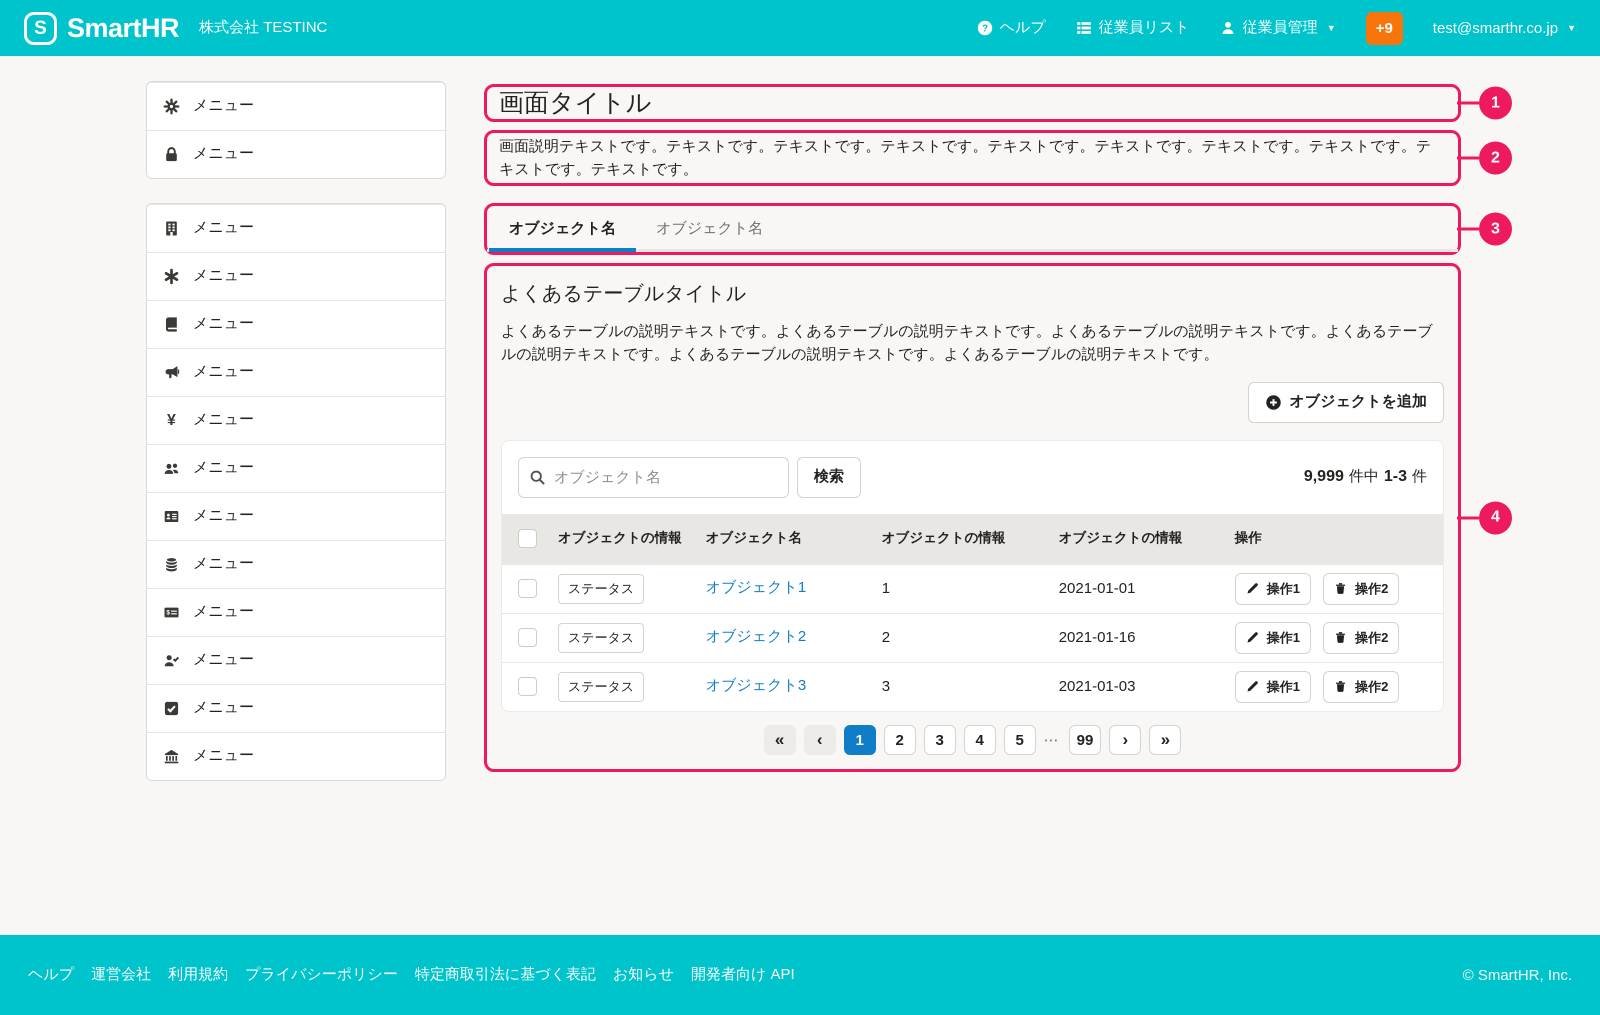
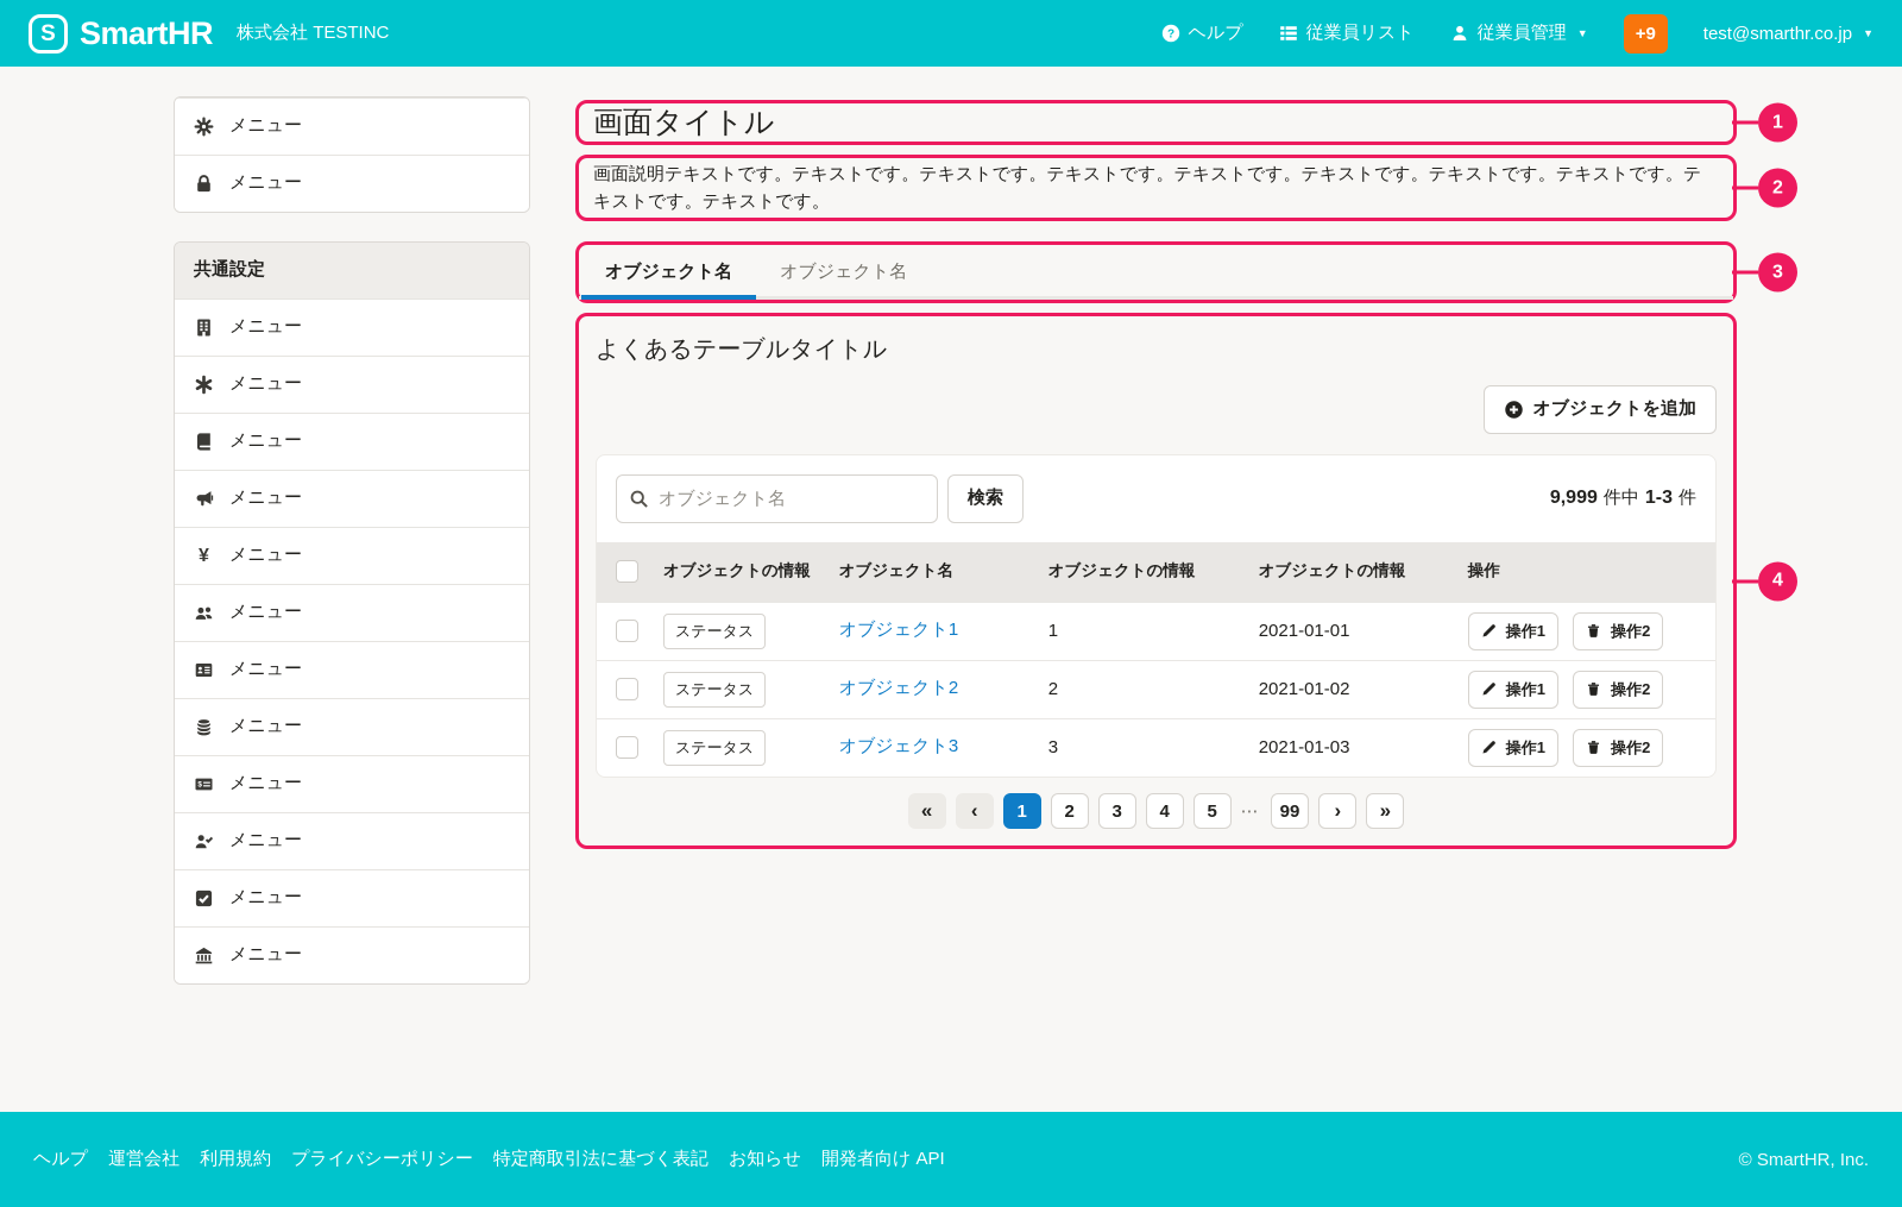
  S
  SmartHR
  株式会社 TESTINC
  ?
  ヘルプ
  従業員リスト
  従業員管理
  ▼
  +9
  test@smarthr.co.jp
  ▼
  メニュー
  メニュー
+ 共通設定
  メニュー
  メニュー
  メニュー
  メニュー
  ¥
  メニュー
  メニュー
  メニュー
  メニュー
  メニュー
  メニュー
  メニュー
  メニュー
  画面タイトル
  1
  画面説明テキストです。テキストです。テキストです。テキストです。テキストです。テキストです。テキストです。テキストです。テキストです。テキストです。
  2
  オブジェクト名
  オブジェクト名
  3
  よくあるテーブルタイトル
- よくあるテーブルの説明テキストです。よくあるテーブルの説明テキストです。よくあるテーブルの説明テキストです。よくあるテーブルの説明テキストです。よくあるテーブルの説明テキストです。よくあるテーブルの説明テキストです。
  オブジェクトを追加
  オブジェクト名
  検索
  9,999
  件中
  1-3
  件
  	オブジェクトの情報	オブジェクト名	オブジェクトの情報	オブジェクトの情報	操作
  	ステータス	オブジェクト1	1	2021-01-01	操作1 操作2
- 	ステータス	オブジェクト2	2	2021-01-16	操作1 操作2
+ 	ステータス	オブジェクト2	2	2021-01-02	操作1 操作2
  	ステータス	オブジェクト3	3	2021-01-03	操作1 操作2
  «
  ‹
  1
  2
  3
  4
  5
  ⋯
  99
  ›
  »
  4
  ヘルプ
  運営会社
  利用規約
  プライバシーポリシー
  特定商取引法に基づく表記
  お知らせ
  開発者向け API
  © SmartHR, Inc.
